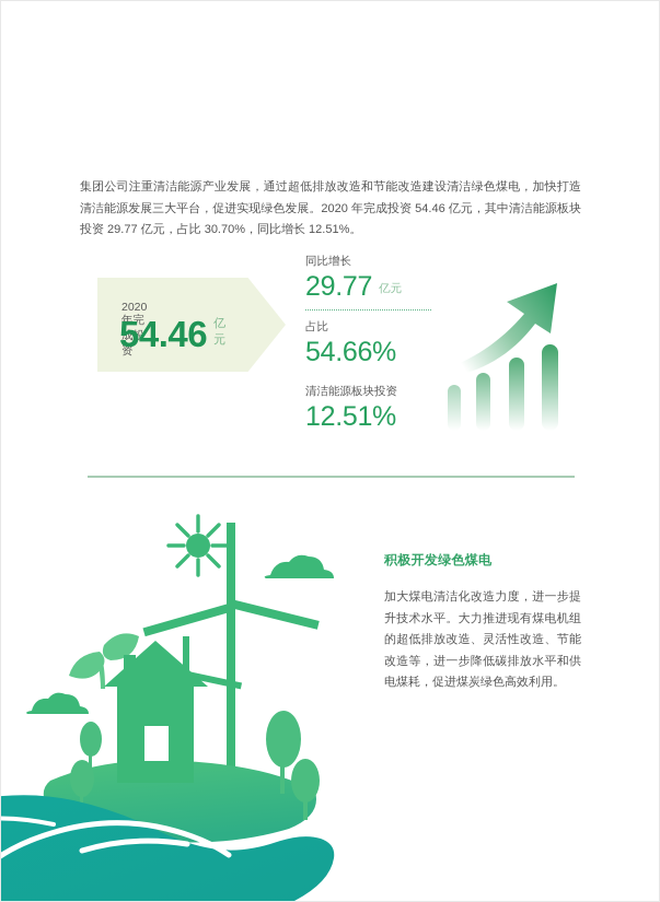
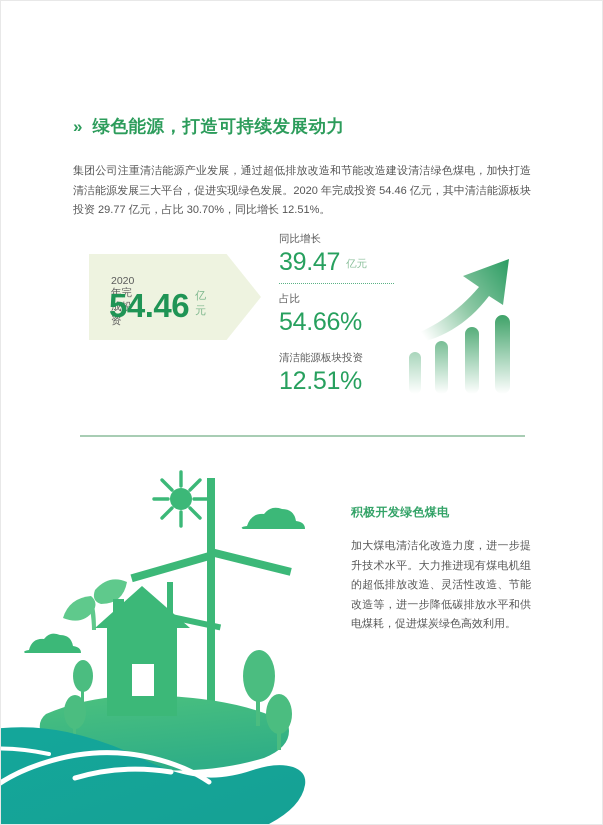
+ »
+ 绿色能源，打造可持续发展动力
  集团公司注重清洁能源产业发展，通过超低排放改造和节能改造建设清洁绿色煤电，加快打造清洁能源发展三大平台，促进实现绿色发展。2020 年完成投资 54.46 亿元，其中清洁能源板块投资 29.77 亿元，占比 30.70%，同比增长 12.51%。
  2020 年完成投资
  54.46
  亿元
  同比增长
- 29.77
+ 39.47
  亿元
  占比
  54.66%
  清洁能源板块投资
  12.51%
  积极开发绿色煤电
  加大煤电清洁化改造力度，进一步提升技术水平。大力推进现有煤电机组的超低排放改造、灵活性改造、节能改造等，进一步降低碳排放水平和供电煤耗，促进煤炭绿色高效利用。
